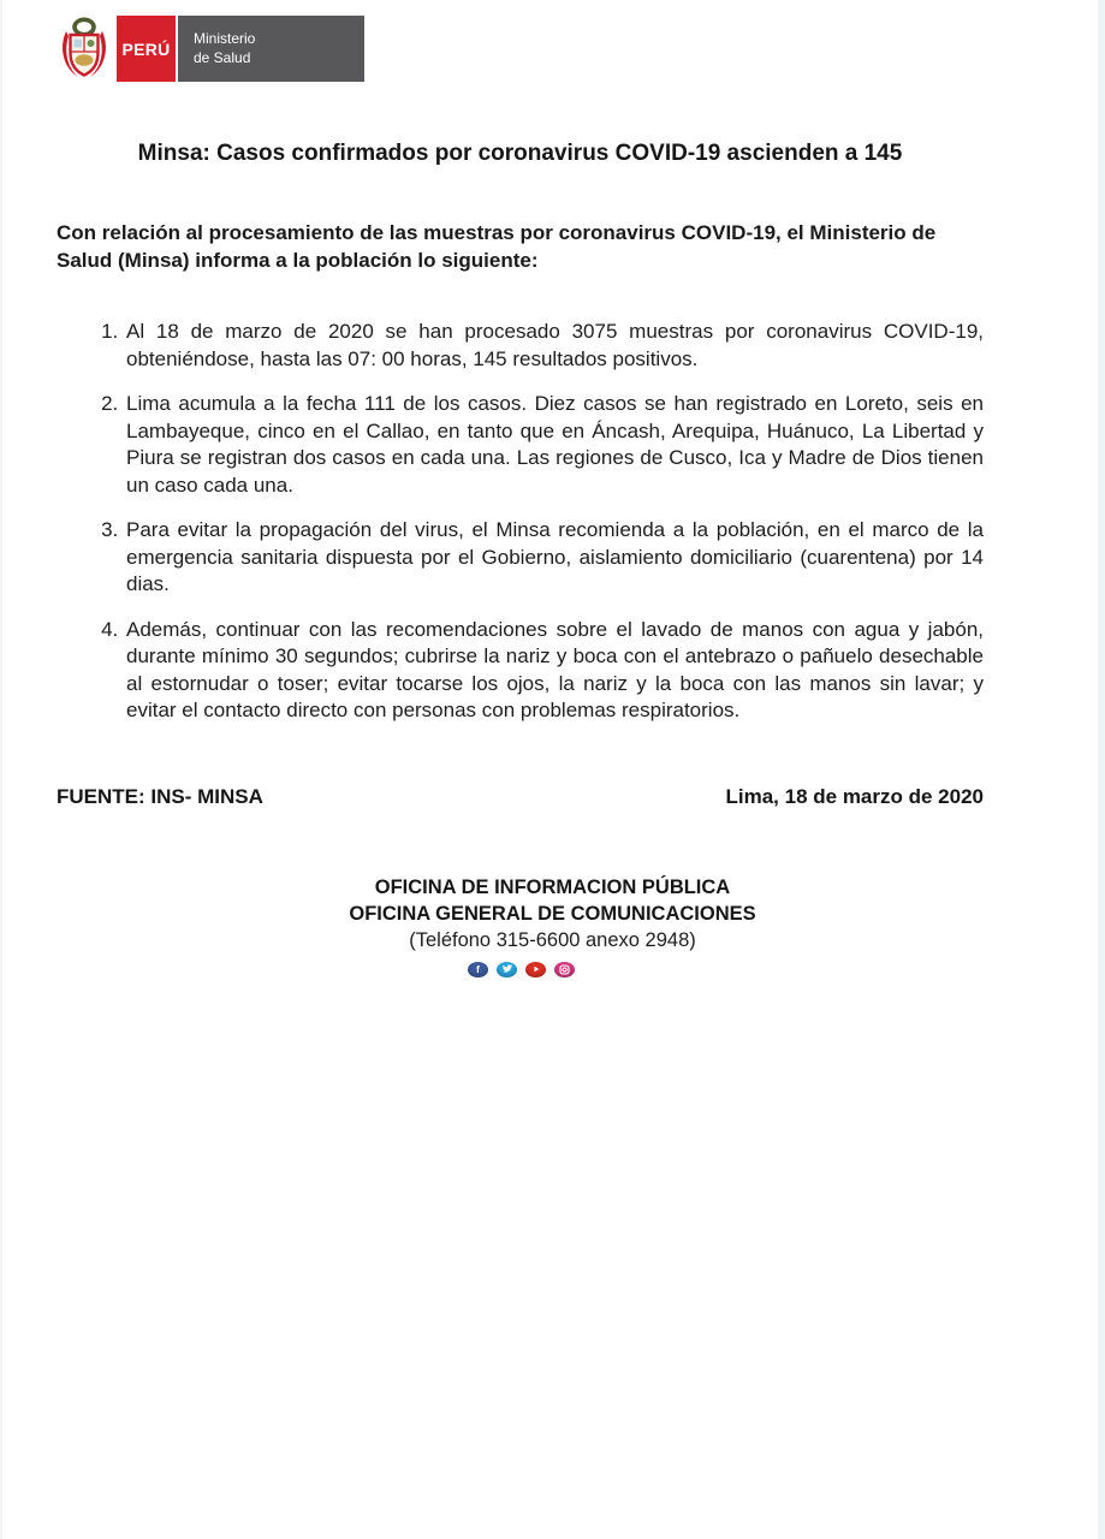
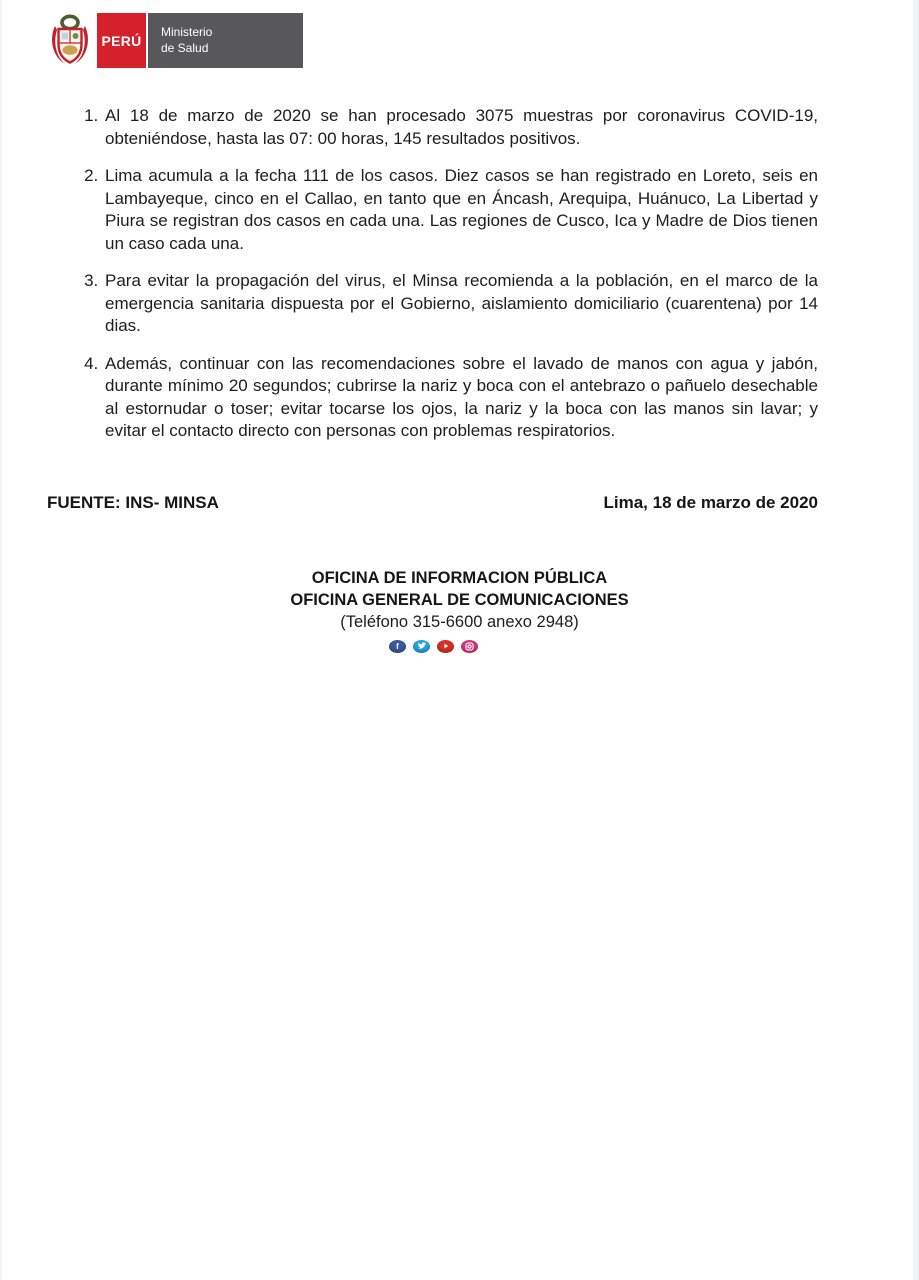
  PERÚ
  Ministerio
  de Salud
- Minsa: Casos confirmados por coronavirus COVID-19 ascienden a 145
- Con relación al procesamiento de las muestras por coronavirus COVID-19, el Ministerio de Salud (Minsa) informa a la población lo siguiente:
  Al 18 de marzo de 2020 se han procesado 3075 muestras por coronavirus COVID-19, obteniéndose, hasta las 07: 00 horas, 145 resultados positivos.
  Lima acumula a la fecha 111 de los casos. Diez casos se han registrado en Loreto, seis en Lambayeque, cinco en el Callao, en tanto que en Áncash, Arequipa, Huánuco, La Libertad y Piura se registran dos casos en cada una. Las regiones de Cusco, Ica y Madre de Dios tienen un caso cada una.
  Para evitar la propagación del virus, el Minsa recomienda a la población, en el marco de la emergencia sanitaria dispuesta por el Gobierno, aislamiento domiciliario (cuarentena) por 14 dias.
- Además, continuar con las recomendaciones sobre el lavado de manos con agua y jabón, durante mínimo 30 segundos; cubrirse la nariz y boca con el antebrazo o pañuelo desechable al estornudar o toser; evitar tocarse los ojos, la nariz y la boca con las manos sin lavar; y evitar el contacto directo con personas con problemas respiratorios.
+ Además, continuar con las recomendaciones sobre el lavado de manos con agua y jabón, durante mínimo 20 segundos; cubrirse la nariz y boca con el antebrazo o pañuelo desechable al estornudar o toser; evitar tocarse los ojos, la nariz y la boca con las manos sin lavar; y evitar el contacto directo con personas con problemas respiratorios.
  FUENTE: INS- MINSA
  Lima, 18 de marzo de 2020
  OFICINA DE INFORMACION PÚBLICA
  OFICINA GENERAL DE COMUNICACIONES
  (Teléfono 315-6600 anexo 2948)
  f
